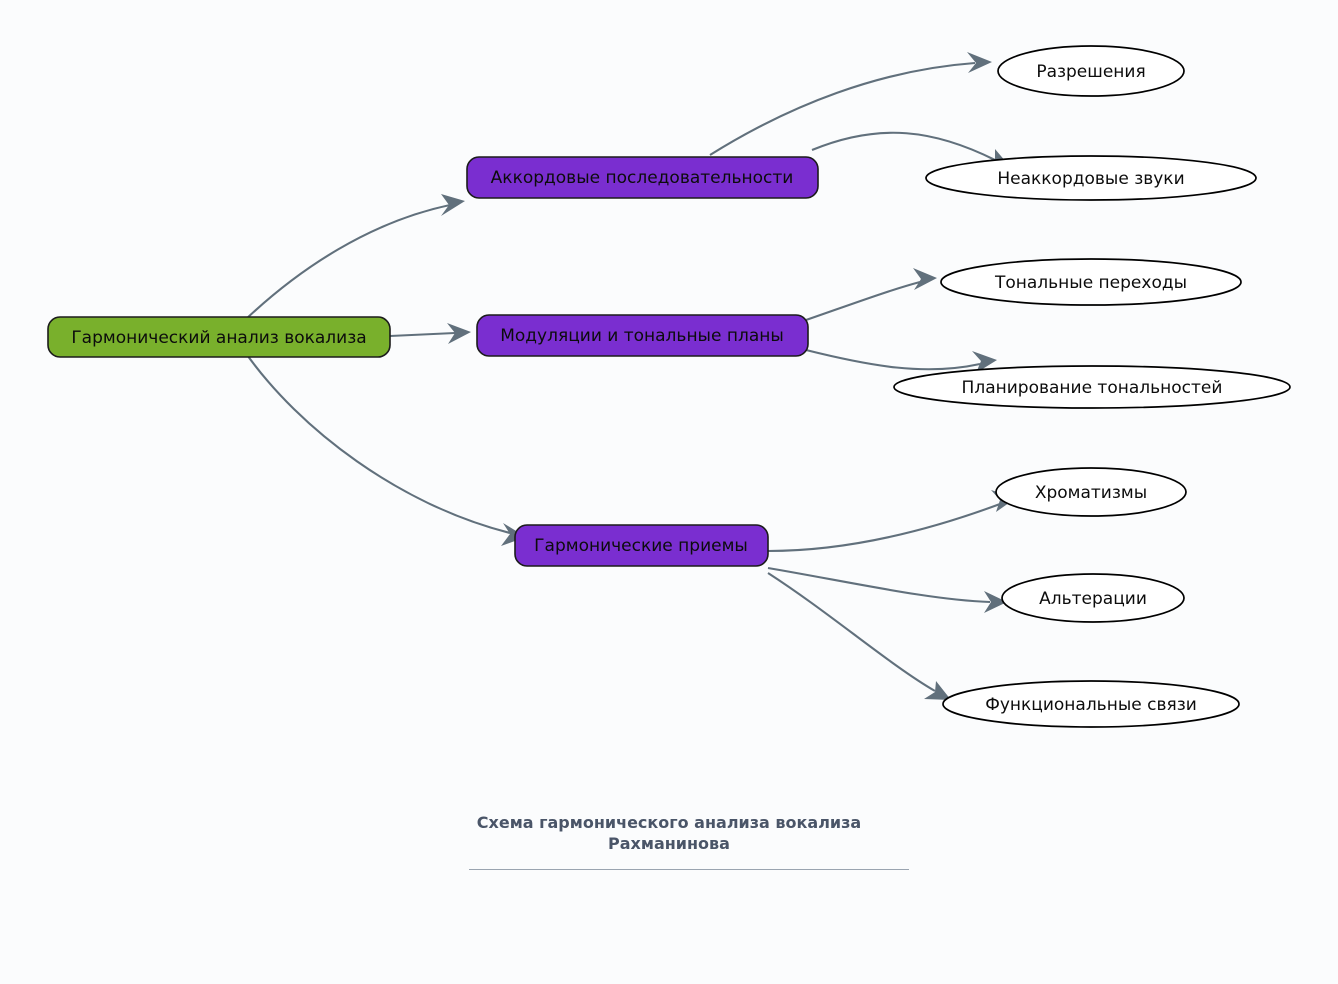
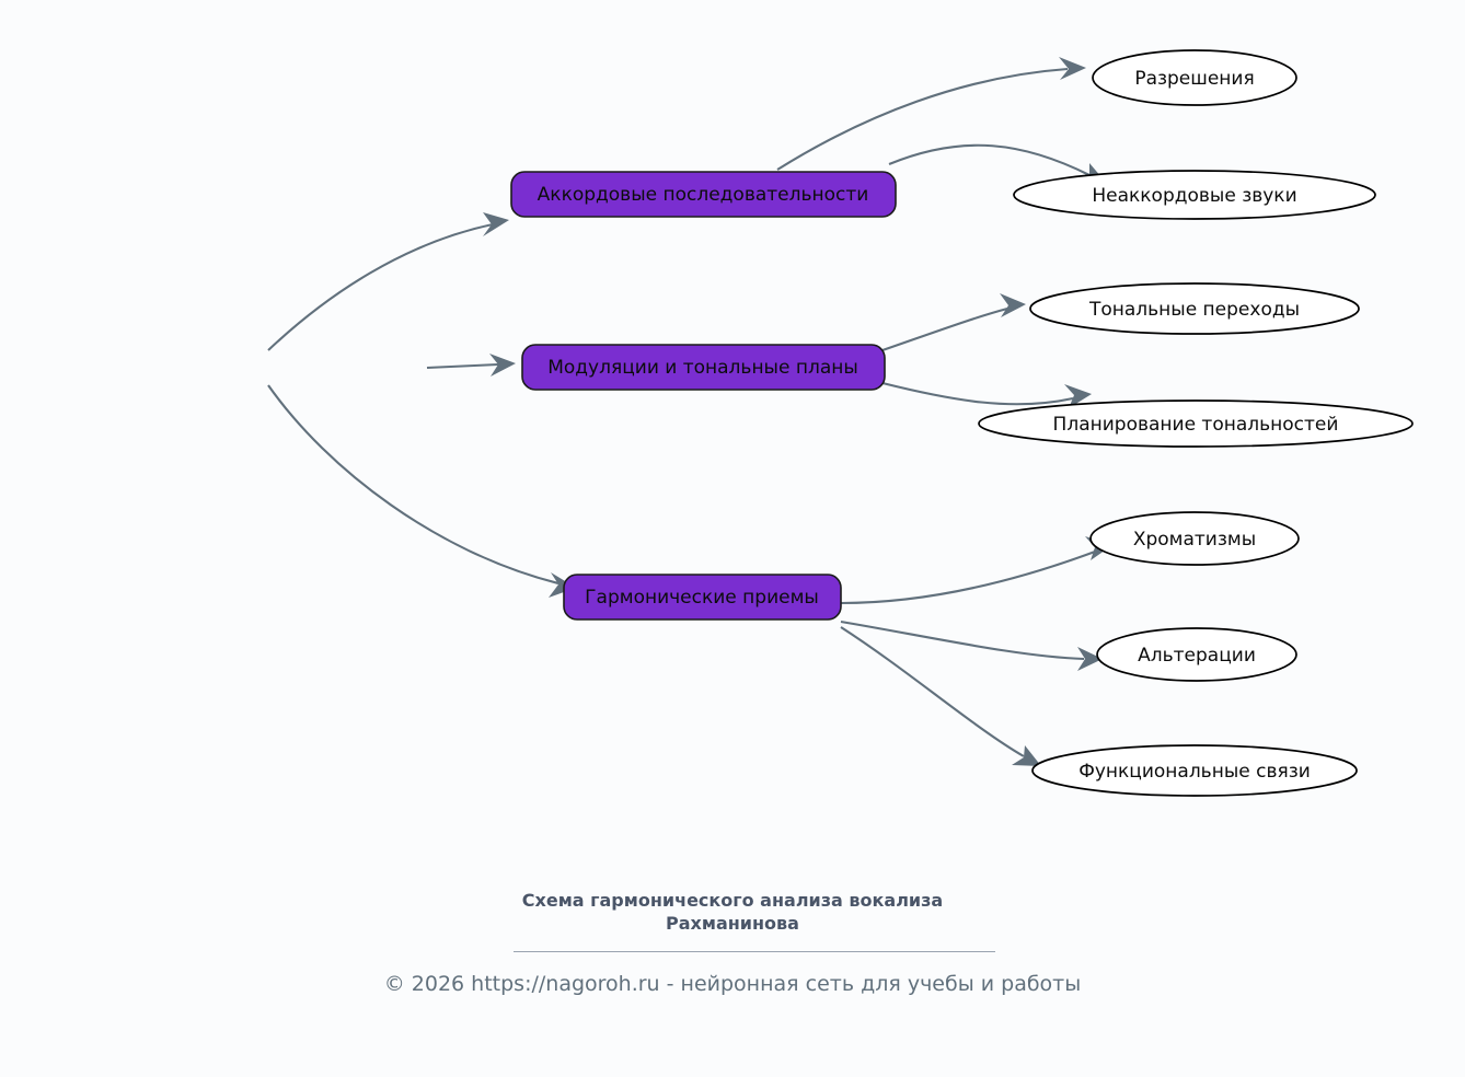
- Гармонический анализ вокализа
  Аккордовые последовательности
  Модуляции и тональные планы
  Гармонические приемы
  Разрешения
  Неаккордовые звуки
  Тональные переходы
  Планирование тональностей
  Хроматизмы
  Альтерации
  Функциональные связи
  Схема гармонического анализа вокализа
  Рахманинова
+ © 2026 https://nagoroh.ru - нейронная сеть для учебы и работы
